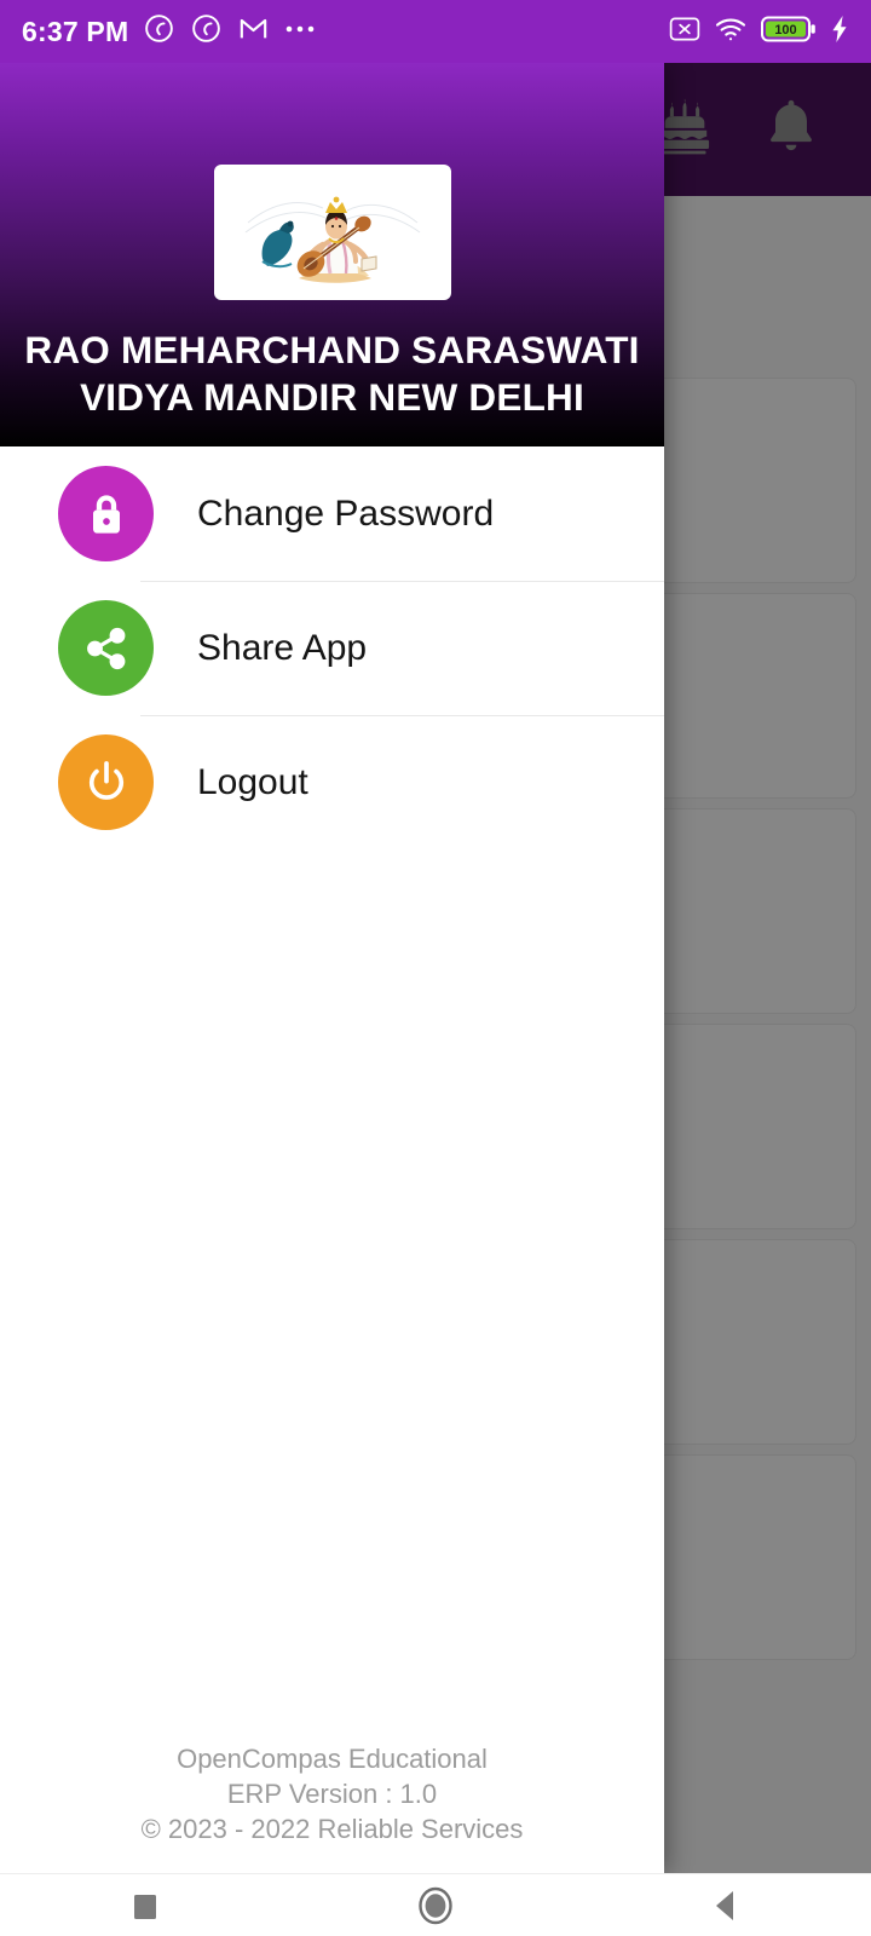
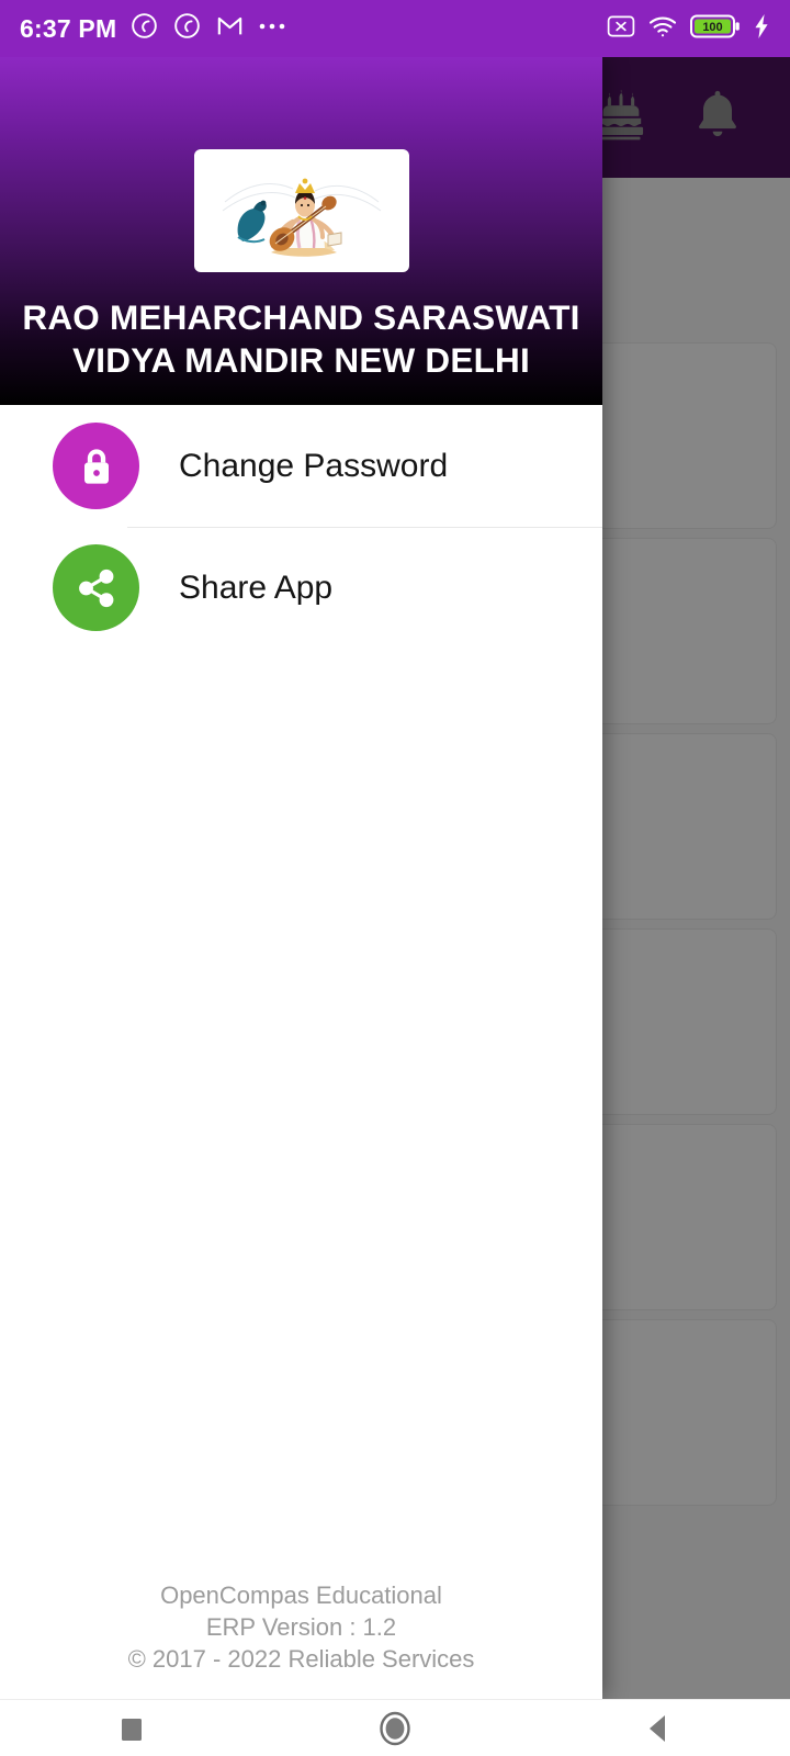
  RAO MEHARCHAND SARASWATI
  VIDYA MANDIR NEW DELHI
  Change Password
  Share App
- Logout
  OpenCompas Educational
- ERP Version : 1.0
+ ERP Version : 1.2
- © 2023 - 2022 Reliable Services
+ © 2017 - 2022 Reliable Services
  6:37 PM
  100
